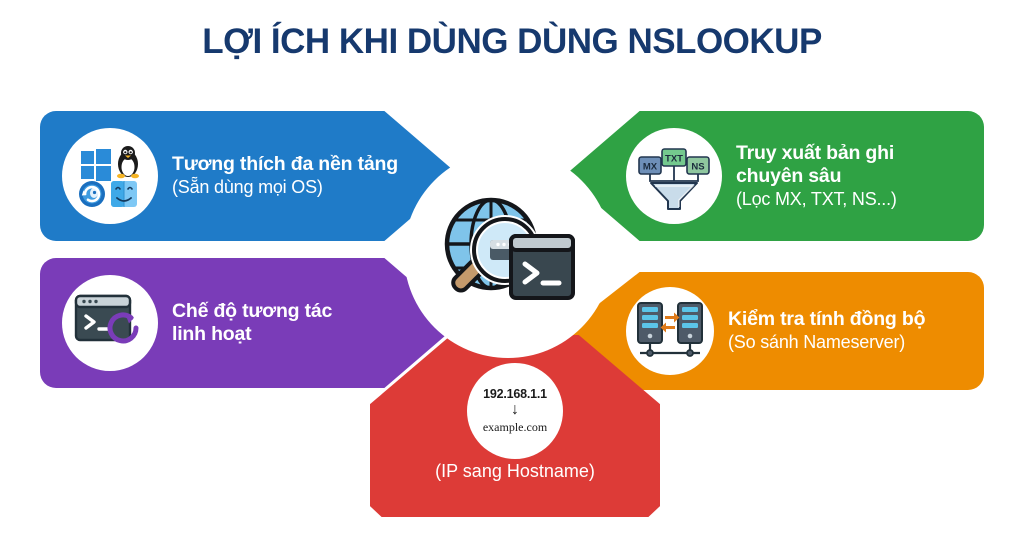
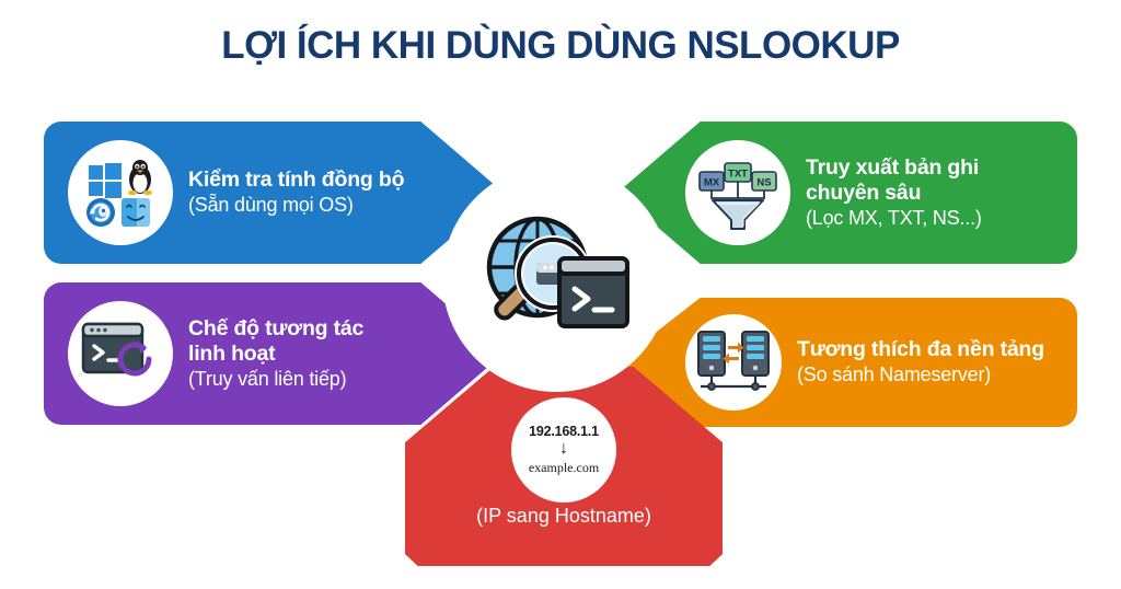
  LỢI ÍCH KHI DÙNG DÙNG NSLOOKUP
- Tương thích đa nền tảng
+ Kiểm tra tính đồng bộ
  (Sẵn dùng mọi OS)
  MX
  TXT
  NS
  Truy xuất bản ghi
  chuyên sâu
  (Lọc MX, TXT, NS...)
  Chế độ tương tác
  linh hoạt
+ (Truy vấn liên tiếp)
- Kiểm tra tính đồng bộ
+ Tương thích đa nền tảng
  (So sánh Nameserver)
  192.168.1.1
  ↓
  example.com
  (IP sang Hostname)
